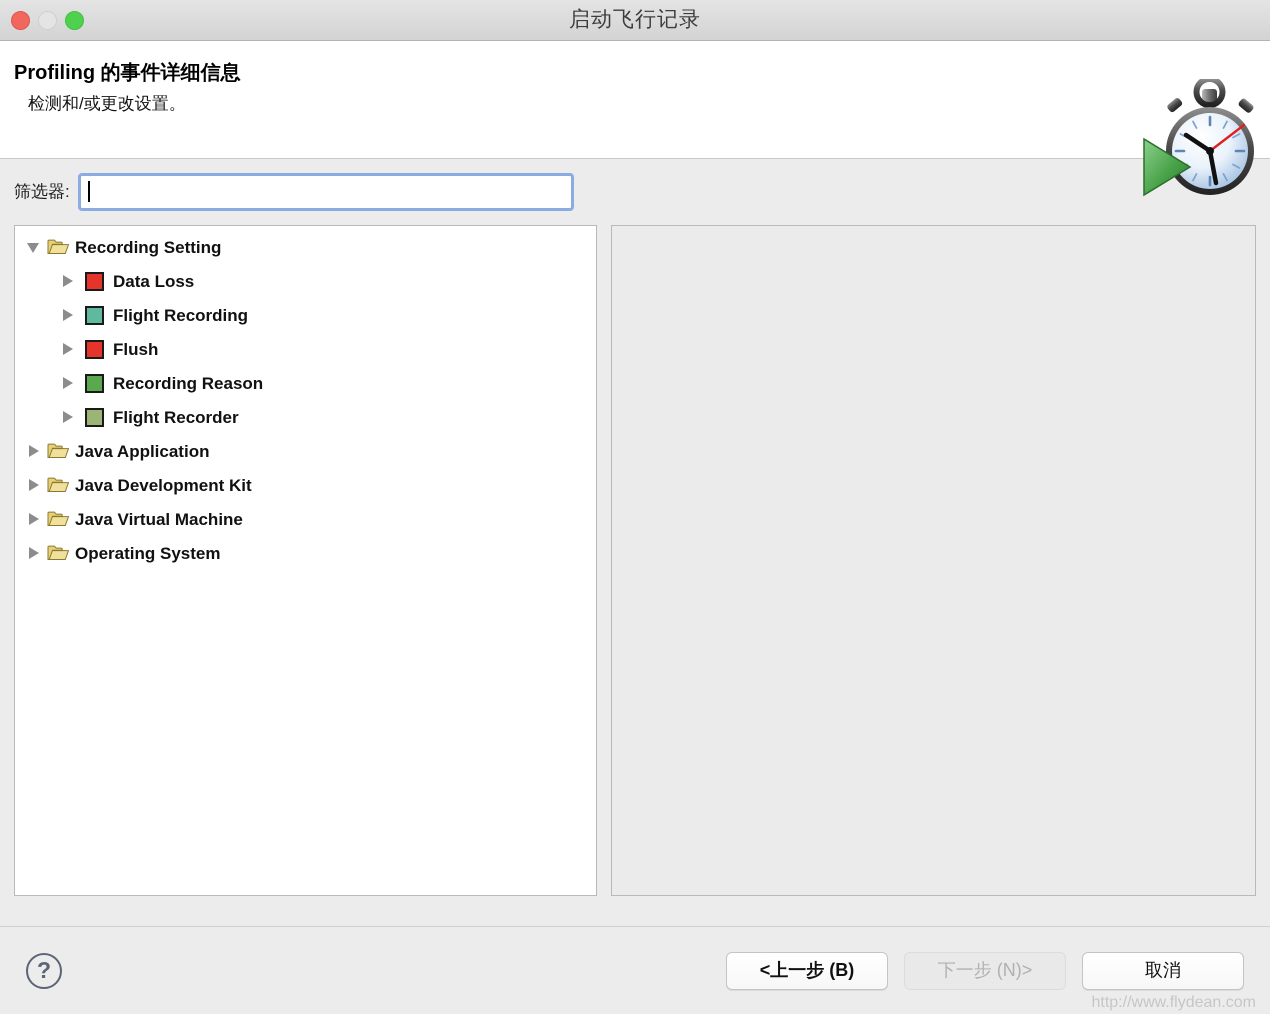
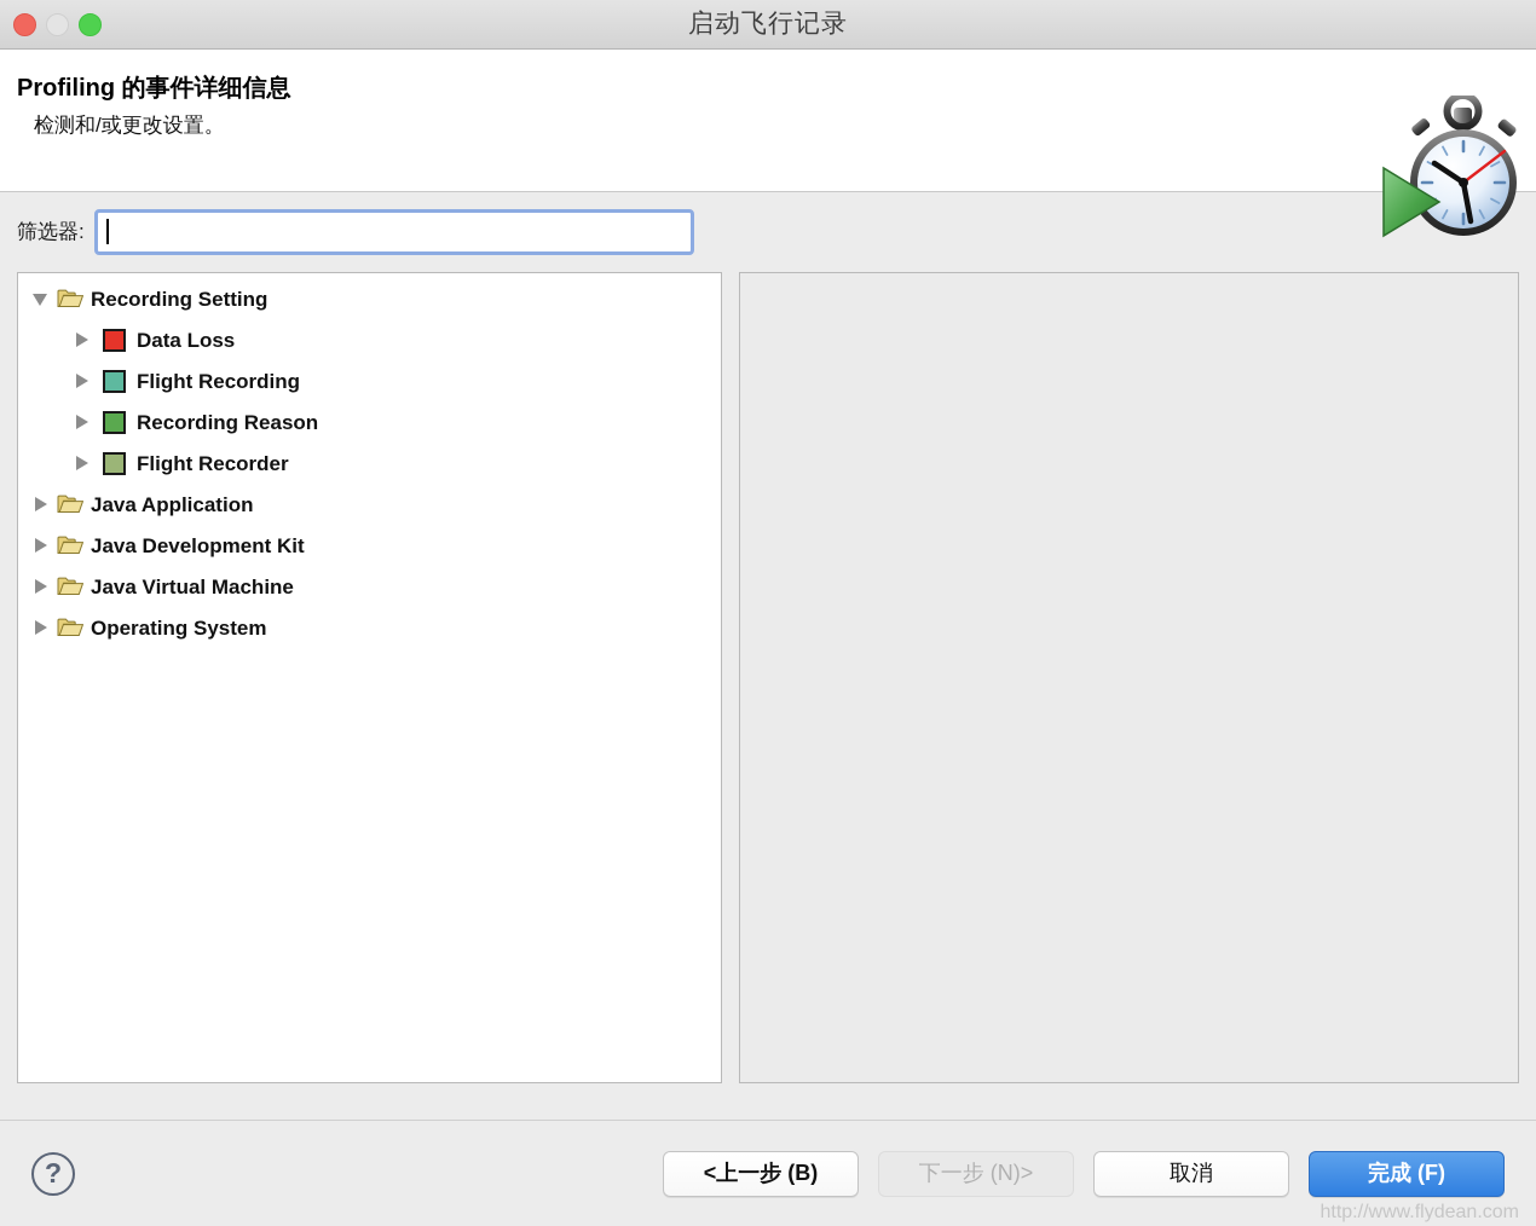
  启动飞行记录
  Profiling 的事件详细信息
  检测和/或更改设置。
  筛选器:
  Recording Setting
  Data Loss
  Flight Recording
- Flush
  Recording Reason
  Flight Recorder
  Java Application
  Java Development Kit
  Java Virtual Machine
  Operating System
  ?
  <上一步 (B)
  下一步 (N)>
  取消
+ 完成 (F)
  http://www.flydean.com
